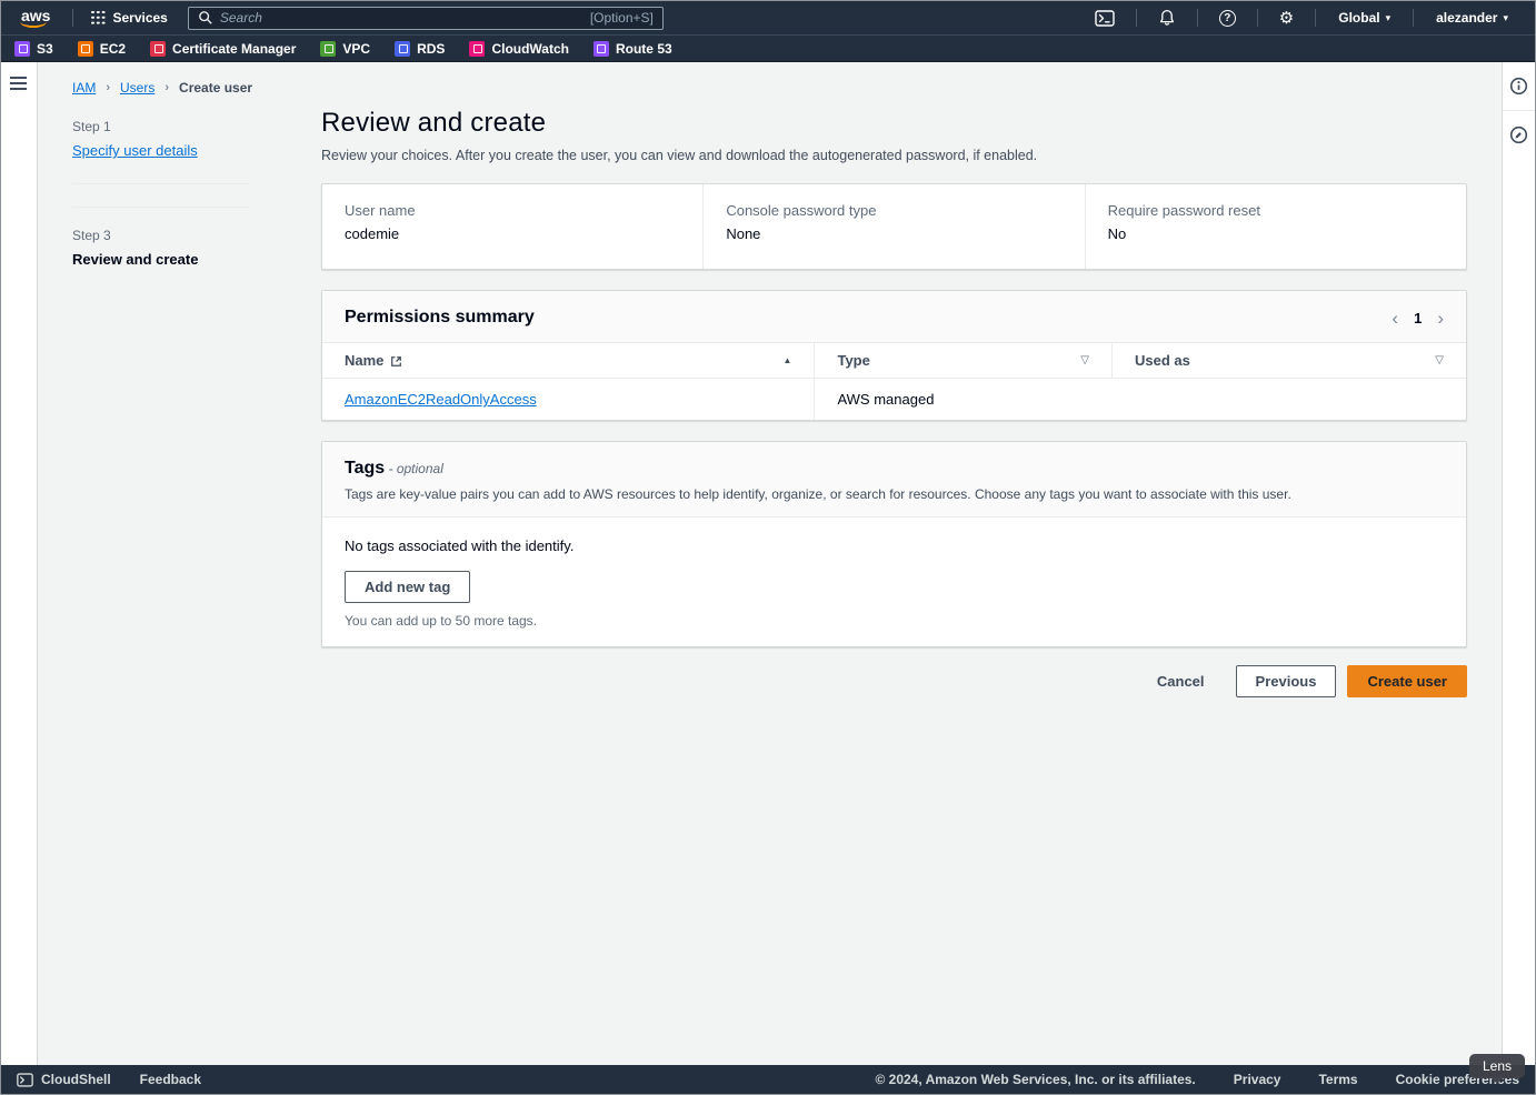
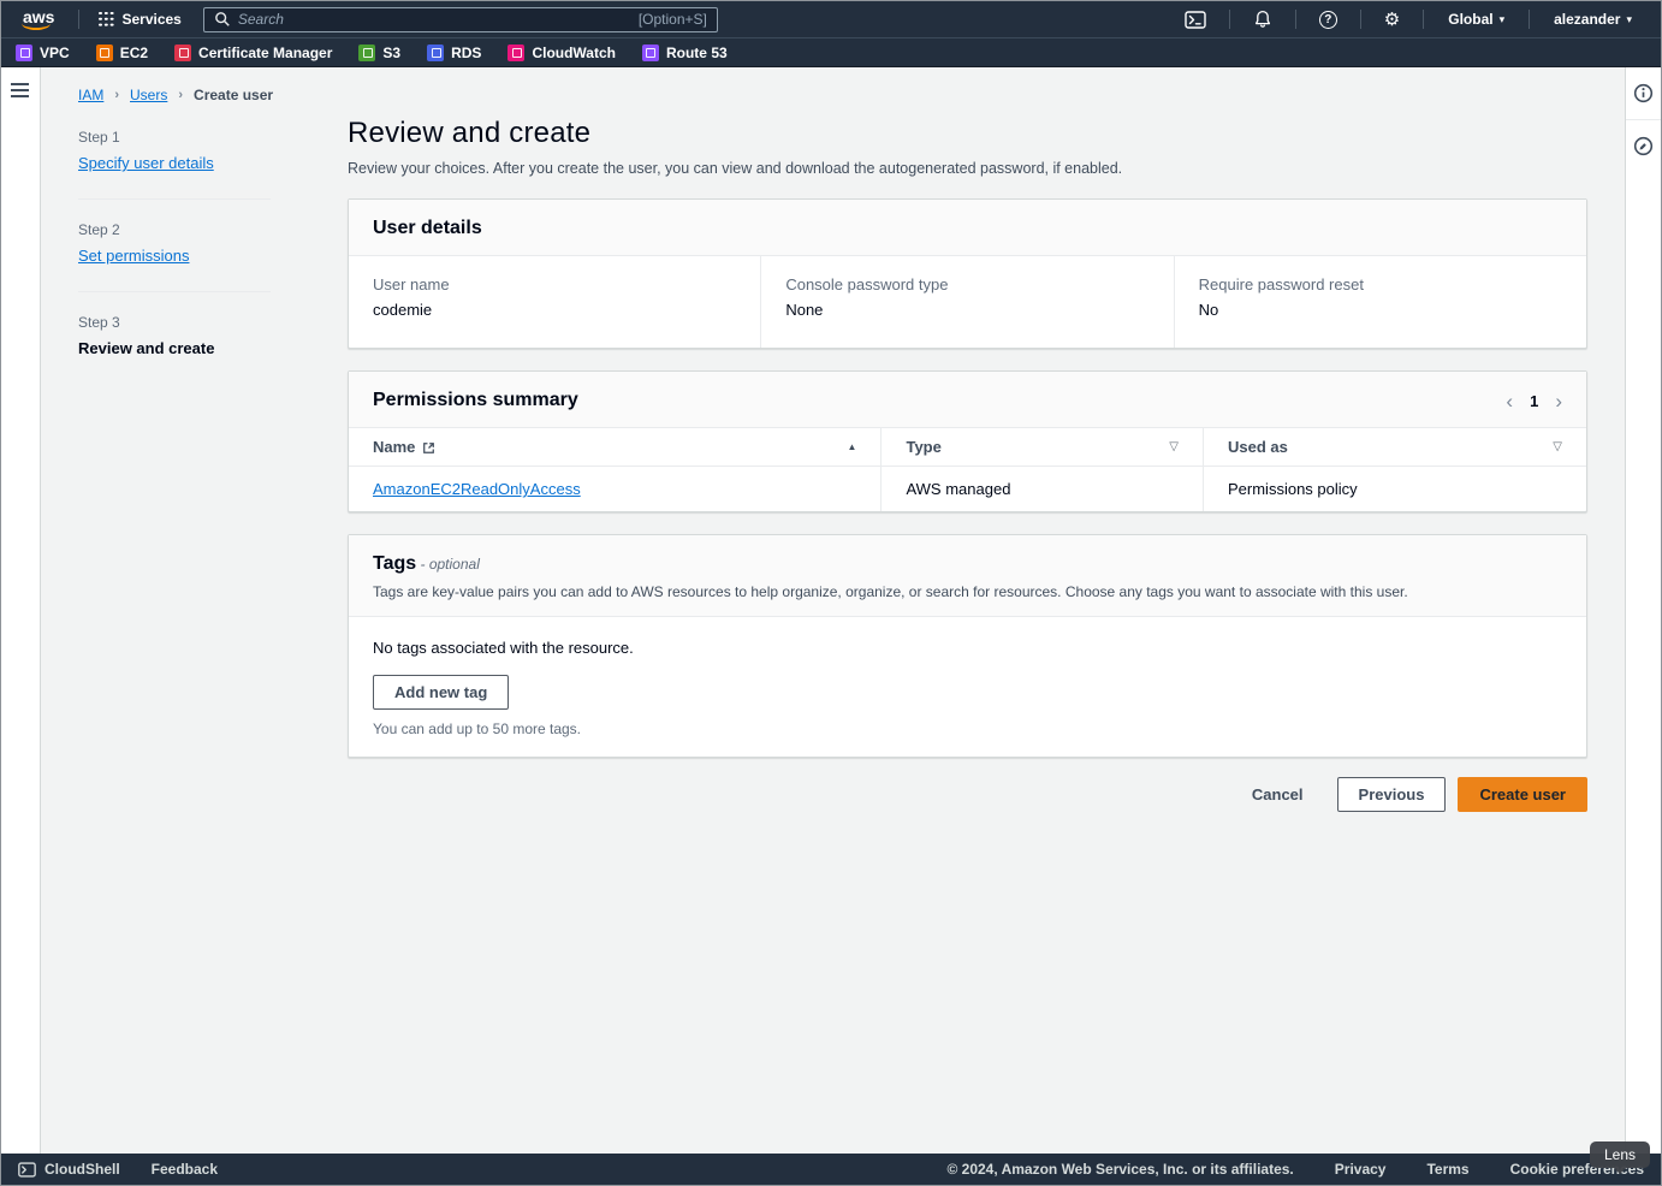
  aws
  Services
  Search
  [Option+S]
  ?
  ⚙
  Global
  ▾
  alezander
  ▾
- S3
+ VPC
  EC2
  Certificate Manager
- VPC
+ S3
  RDS
  CloudWatch
  Route 53
  IAM
  ›
  Users
  ›
  Create user
  Step 1
  Specify user details
+ Step 2
+ Set permissions
  Step 3
  Review and create
  Review and create
  Review your choices. After you create the user, you can view and download the autogenerated password, if enabled.
+ User details
  User name
  codemie
  Console password type
  None
  Require password reset
  No
  Permissions summary
  ‹
  1
  ›
  Name
  ▲
  Type
  ▽
  Used as
  ▽
  AmazonEC2ReadOnlyAccess
  AWS managed
+ Permissions policy
  Tags - optional
- Tags are key-value pairs you can add to AWS resources to help identify, organize, or search for resources. Choose any tags you want to associate with this user.
+ Tags are key-value pairs you can add to AWS resources to help organize, organize, or search for resources. Choose any tags you want to associate with this user.
- No tags associated with the identify.
+ No tags associated with the resource.
  Add new tag
  You can add up to 50 more tags.
  Cancel
  Previous
  Create user
  CloudShell
  Feedback
  © 2024, Amazon Web Services, Inc. or its affiliates.
  Privacy
  Terms
  Cookie preferees
  Lens
